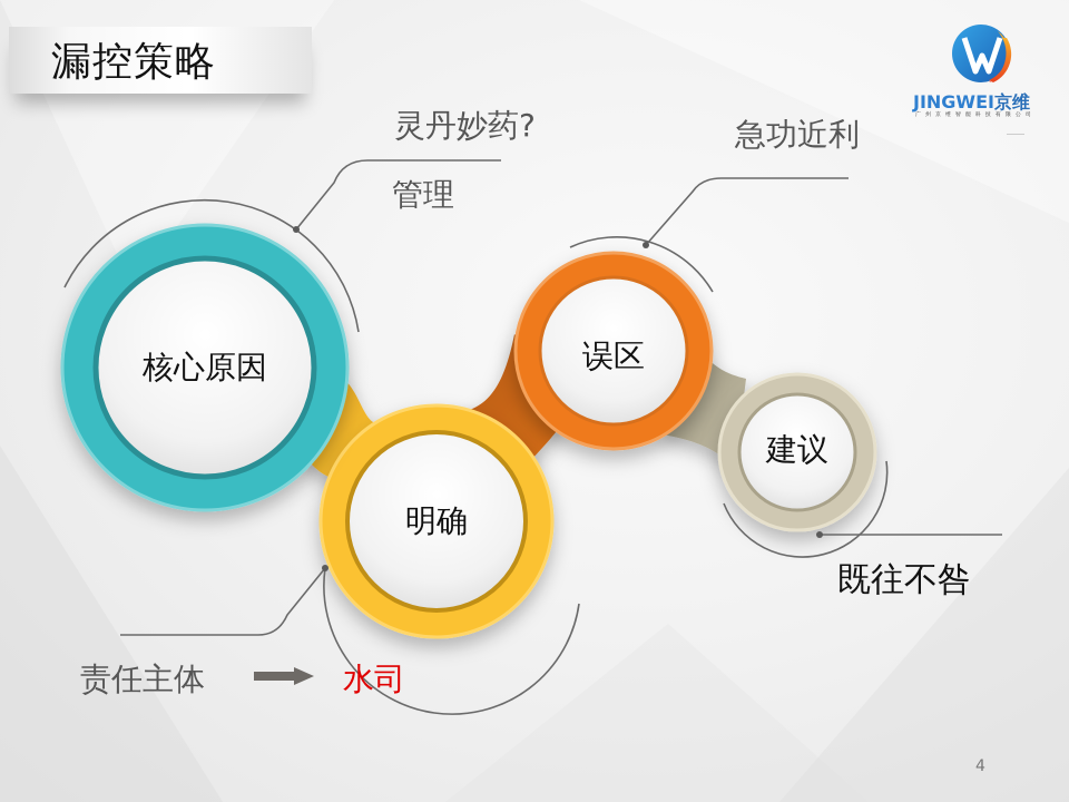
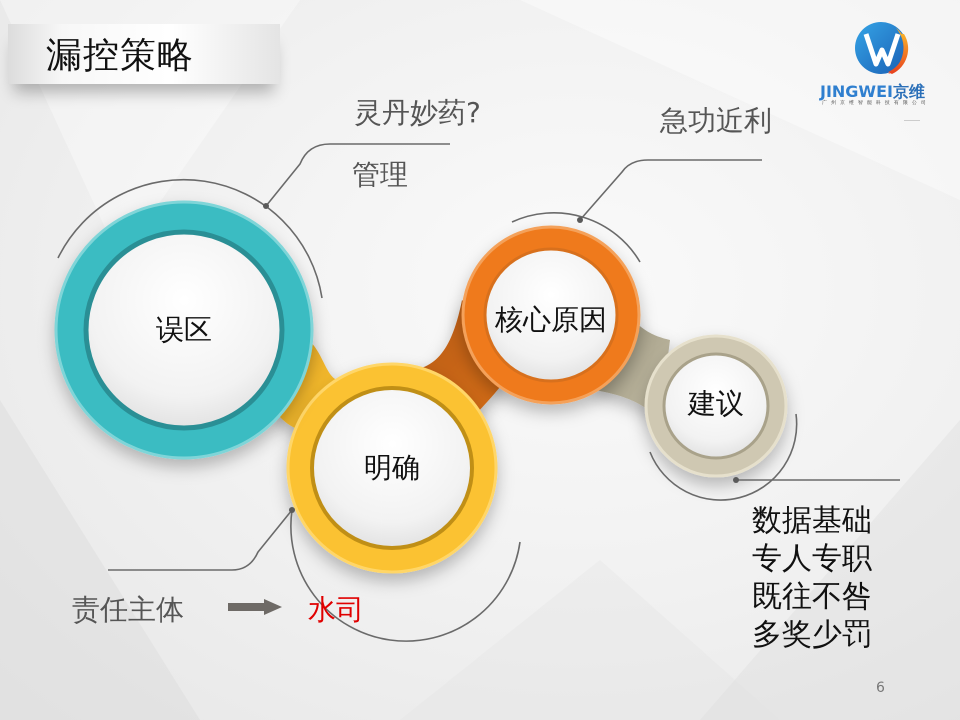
  漏控策略
  JINGWEI京维
- 核心原因
+ 误区
  明确
- 误区
+ 核心原因
  建议
  灵丹妙药?
  管理
  急功近利
+ 数据基础
+ 专人专职
  既往不咎
+ 多奖少罚
  责任主体
  水司
- 4
+ 6
